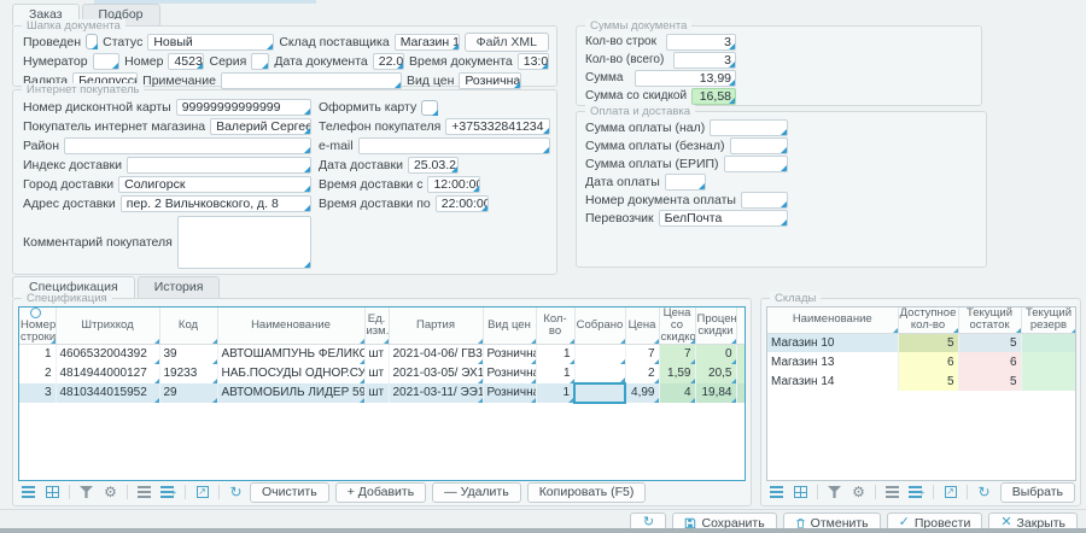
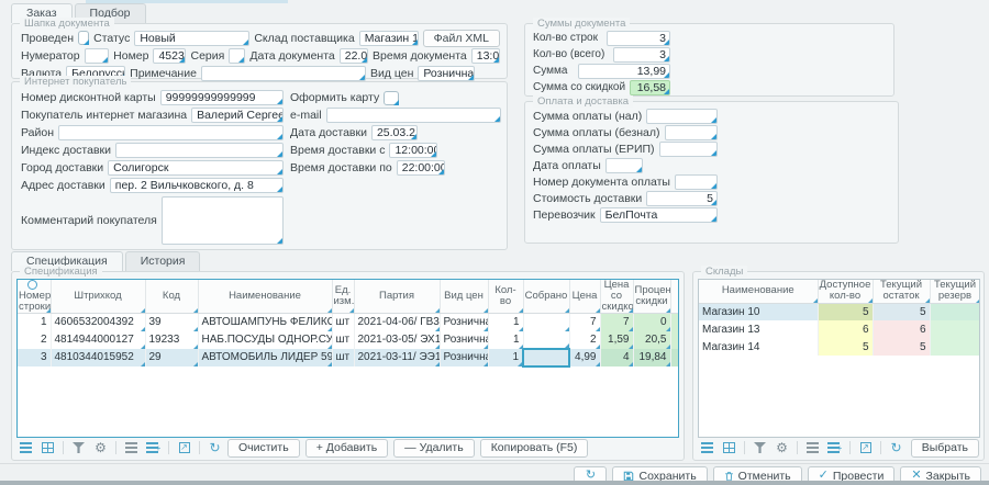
  Заказ
  Подбор
  Шапка документа
  Проведен
  Статус
  Новый
  Склад поставщика
  Магазин 1
  Файл XML
  Нумератор
  Номер
  Серия
  Дата документа
  Время документа
  Валюта
  Белорусс
  Примечание
  Вид цен
  Рознична
  Суммы документа
  Кол-во строк
  3
  Кол-во (всего)
  3
  Сумма
  13,99
  Сумма со скидкой
  16,58
  Интернет покупатель
  Номер дисконтной карты
  99999999999999
  Покупатель интернет магазина
  Валерий Сергее
  Район
  Индекс доставки
  Город доставки
  Солигорск
  Адрес доставки
  пер. 2 Вильчковского, д. 8
  Комментарий покупателя
  Оформить карту
- Телефон покупателя
- +375332841234
  e-mail
  Дата доставки
  25.03.2
  Время доставки с
  12:00:0
  Время доставки по
  22:00:00
  Оплата и доставка
  Сумма оплаты (нал)
  Сумма оплаты (безнал)
  Сумма оплаты (ЕРИП)
  Дата оплаты
  Номер документа оплаты
+ Стоимость доставки
+ 5
  Перевозчик
  БелПочта
  Спецификация
  История
  Спецификация
  Номер строки	Штрихкод	Код	Наименование	Ед. изм	Партия	Вид цен	Кол-во	Собрано	Цена	Цена со скидко	Процен скидки
  1	4606532004392	39	АВТОШАМПУНЬ ФЕЛИКС	шт	2021-04-06/ ГВ3	Розничн	1		7	7	0
  2	4814944000127	19233	НАБ.ПОСУДЫ ОДНОР.СУ	шт	2021-03-05/ ЭХ1	Розничн	1		2	1,59	20,5
  3	4810344015952	29	АВТОМОБИЛЬ ЛИДЕР 59	шт	2021-03-11/ ЭЭ1	Розничн	1		4,99	4	19,84
  ⚙
  +
  ↗
  ↻
  Очистить
  + Добавить
  — Удалить
  Копировать (F5)
  Склады
  Наименование	Доступное кол-во	Текущий остаток	Текущий резерв
  Магазин 10	5	5
  Магазин 13	6	6
  Магазин 14	5	5
  ⚙
  +
  ↗
  ↻
  Выбрать
  ↻
  Сохранить
  Отменить
  ✓
  Провести
  ✕
  Закрыть
